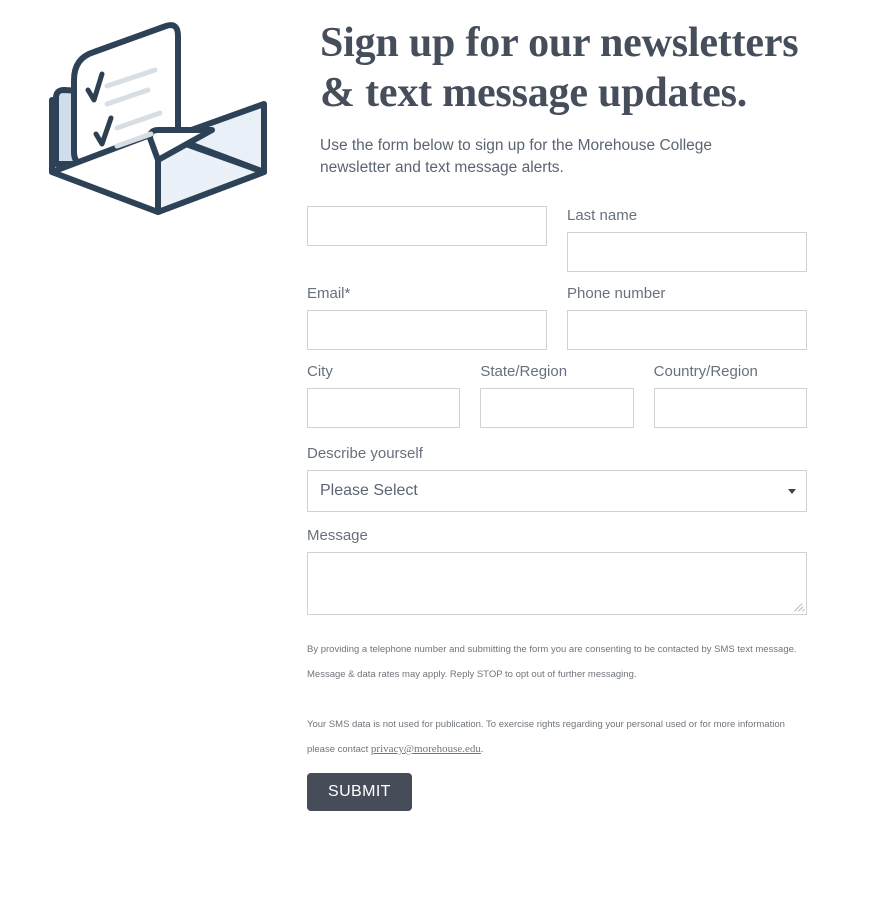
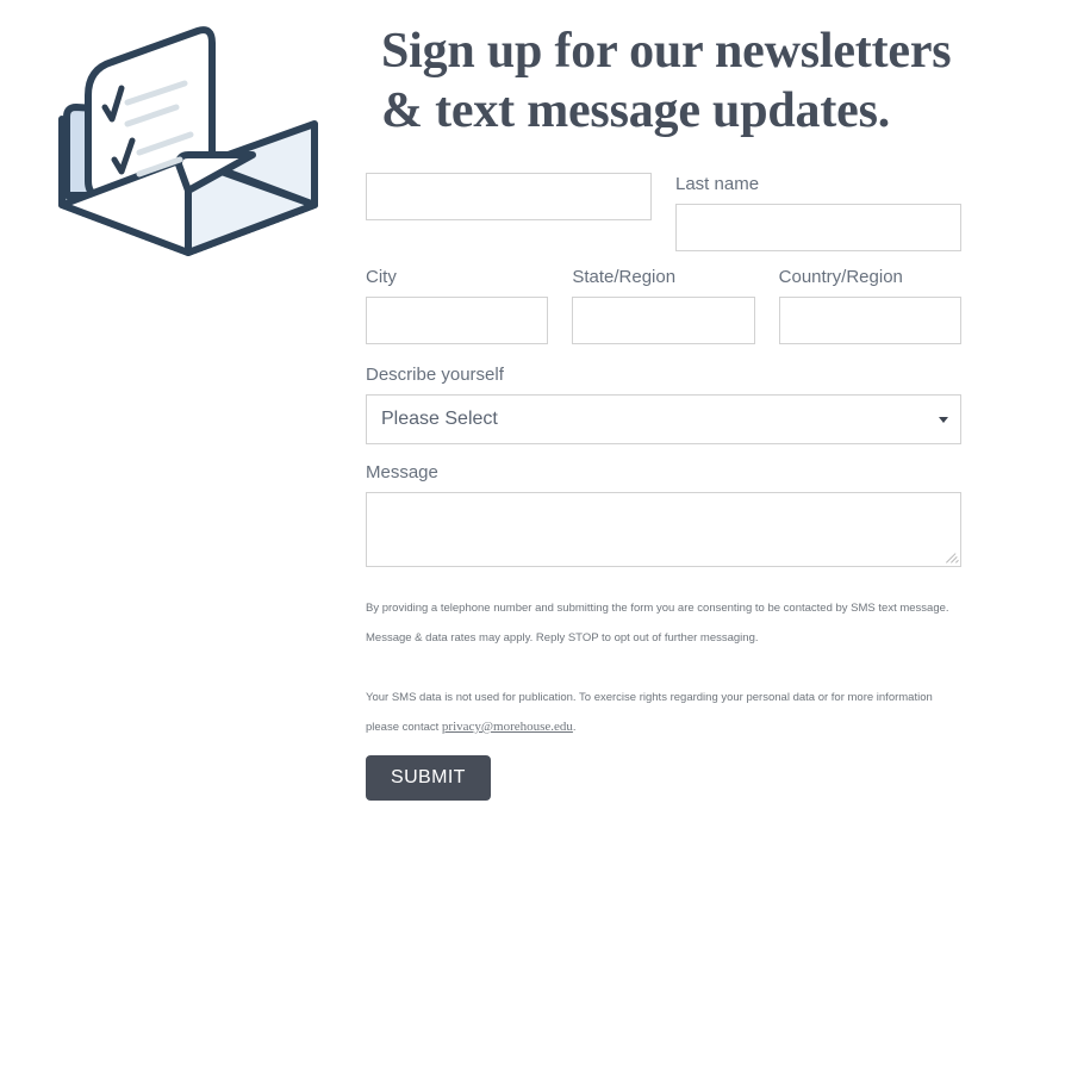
  Sign up for our newsletters & text message updates.
- Use the form below to sign up for the Morehouse College newsletter and text message alerts.
  Last name
- Email*
- Phone number
  City
  State/Region
  Country/Region
  Describe yourself
  Please Select
  Message
  By providing a telephone number and submitting the form you are consenting to be contacted by SMS text message. Message & data rates may apply. Reply STOP to opt out of further messaging.
- Your SMS data is not used for publication. To exercise rights regarding your personal used or for more information please contact privacy@morehouse.edu.
+ Your SMS data is not used for publication. To exercise rights regarding your personal data or for more information please contact privacy@morehouse.edu.
  SUBMIT
